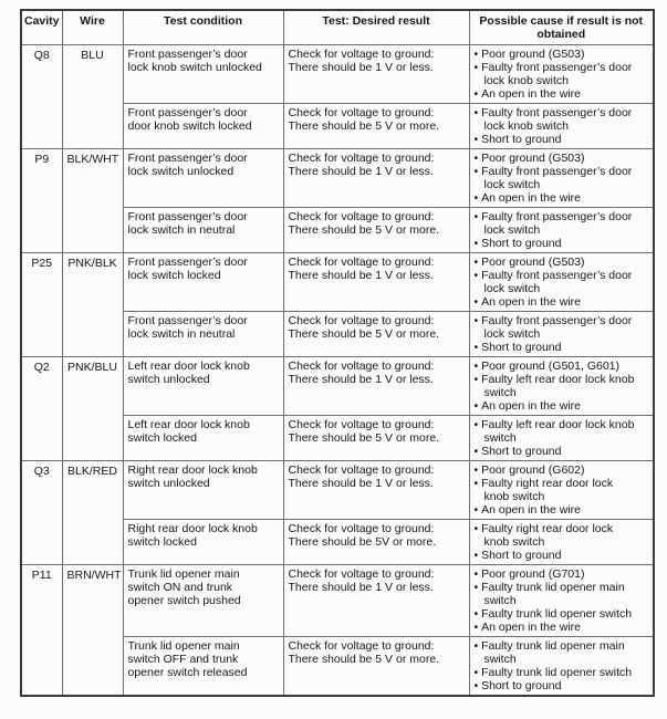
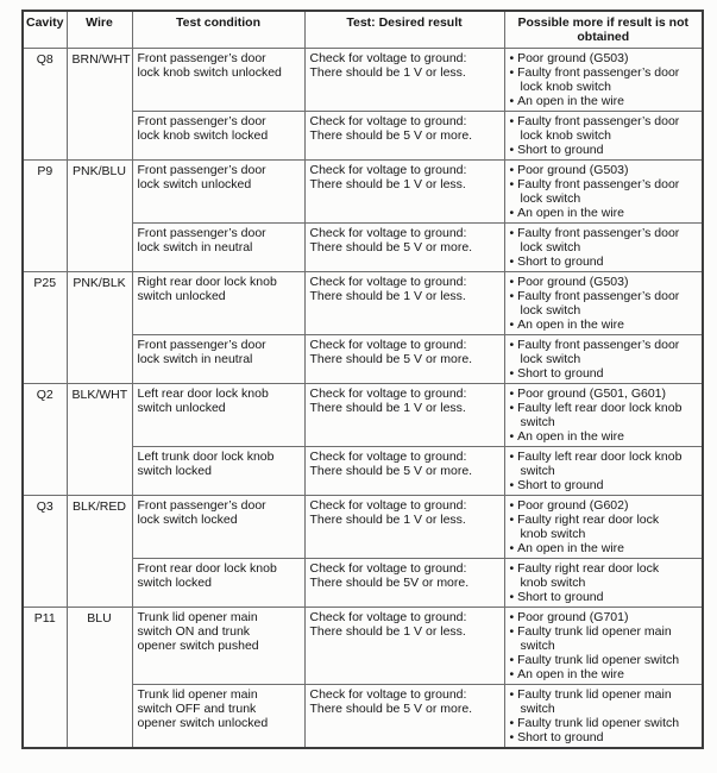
- Cavity	Wire	Test condition	Test: Desired result	Possible cause if result is not obtained
+ Cavity	Wire	Test condition	Test: Desired result	Possible more if result is not obtained
- Q8	BLU	Front passenger’s door lock knob switch unlocked	Check for voltage to ground: There should be 1 V or less.	Poor ground (G503) Faulty front passenger’s door lock knob switch An open in the wire
+ Q8	BRN/WHT	Front passenger’s door lock knob switch unlocked	Check for voltage to ground: There should be 1 V or less.	Poor ground (G503) Faulty front passenger’s door lock knob switch An open in the wire
- Front passenger’s door door knob switch locked	Check for voltage to ground: There should be 5 V or more.	Faulty front passenger’s door lock knob switch Short to ground
+ Front passenger’s door lock knob switch locked	Check for voltage to ground: There should be 5 V or more.	Faulty front passenger’s door lock knob switch Short to ground
- P9	BLK/WHT	Front passenger’s door lock switch unlocked	Check for voltage to ground: There should be 1 V or less.	Poor ground (G503) Faulty front passenger’s door lock switch An open in the wire
+ P9	PNK/BLU	Front passenger’s door lock switch unlocked	Check for voltage to ground: There should be 1 V or less.	Poor ground (G503) Faulty front passenger’s door lock switch An open in the wire
  Front passenger’s door lock switch in neutral	Check for voltage to ground: There should be 5 V or more.	Faulty front passenger’s door lock switch Short to ground
- P25	PNK/BLK	Front passenger’s door lock switch locked	Check for voltage to ground: There should be 1 V or less.	Poor ground (G503) Faulty front passenger’s door lock switch An open in the wire
+ P25	PNK/BLK	Right rear door lock knob switch unlocked	Check for voltage to ground: There should be 1 V or less.	Poor ground (G503) Faulty front passenger’s door lock switch An open in the wire
  Front passenger’s door lock switch in neutral	Check for voltage to ground: There should be 5 V or more.	Faulty front passenger’s door lock switch Short to ground
- Q2	PNK/BLU	Left rear door lock knob switch unlocked	Check for voltage to ground: There should be 1 V or less.	Poor ground (G501, G601) Faulty left rear door lock knob switch An open in the wire
+ Q2	BLK/WHT	Left rear door lock knob switch unlocked	Check for voltage to ground: There should be 1 V or less.	Poor ground (G501, G601) Faulty left rear door lock knob switch An open in the wire
- Left rear door lock knob switch locked	Check for voltage to ground: There should be 5 V or more.	Faulty left rear door lock knob switch Short to ground
+ Left trunk door lock knob switch locked	Check for voltage to ground: There should be 5 V or more.	Faulty left rear door lock knob switch Short to ground
- Q3	BLK/RED	Right rear door lock knob switch unlocked	Check for voltage to ground: There should be 1 V or less.	Poor ground (G602) Faulty right rear door lock knob switch An open in the wire
+ Q3	BLK/RED	Front passenger’s door lock switch locked	Check for voltage to ground: There should be 1 V or less.	Poor ground (G602) Faulty right rear door lock knob switch An open in the wire
- Right rear door lock knob switch locked	Check for voltage to ground: There should be 5V or more.	Faulty right rear door lock knob switch Short to ground
+ Front rear door lock knob switch locked	Check for voltage to ground: There should be 5V or more.	Faulty right rear door lock knob switch Short to ground
- P11	BRN/WHT	Trunk lid opener main switch ON and trunk opener switch pushed	Check for voltage to ground: There should be 1 V or less.	Poor ground (G701) Faulty trunk lid opener main switch Faulty trunk lid opener switch An open in the wire
+ P11	BLU	Trunk lid opener main switch ON and trunk opener switch pushed	Check for voltage to ground: There should be 1 V or less.	Poor ground (G701) Faulty trunk lid opener main switch Faulty trunk lid opener switch An open in the wire
- Trunk lid opener main switch OFF and trunk opener switch released	Check for voltage to ground: There should be 5 V or more.	Faulty trunk lid opener main switch Faulty trunk lid opener switch Short to ground
+ Trunk lid opener main switch OFF and trunk opener switch unlocked	Check for voltage to ground: There should be 5 V or more.	Faulty trunk lid opener main switch Faulty trunk lid opener switch Short to ground
